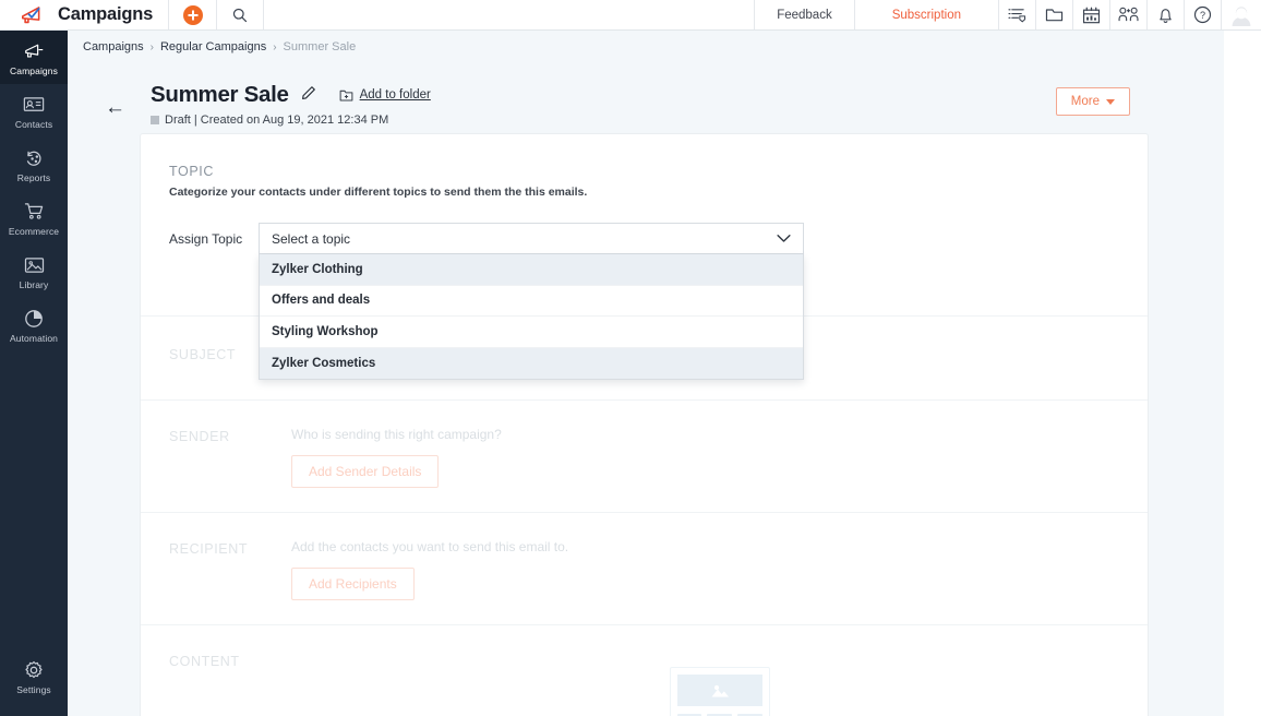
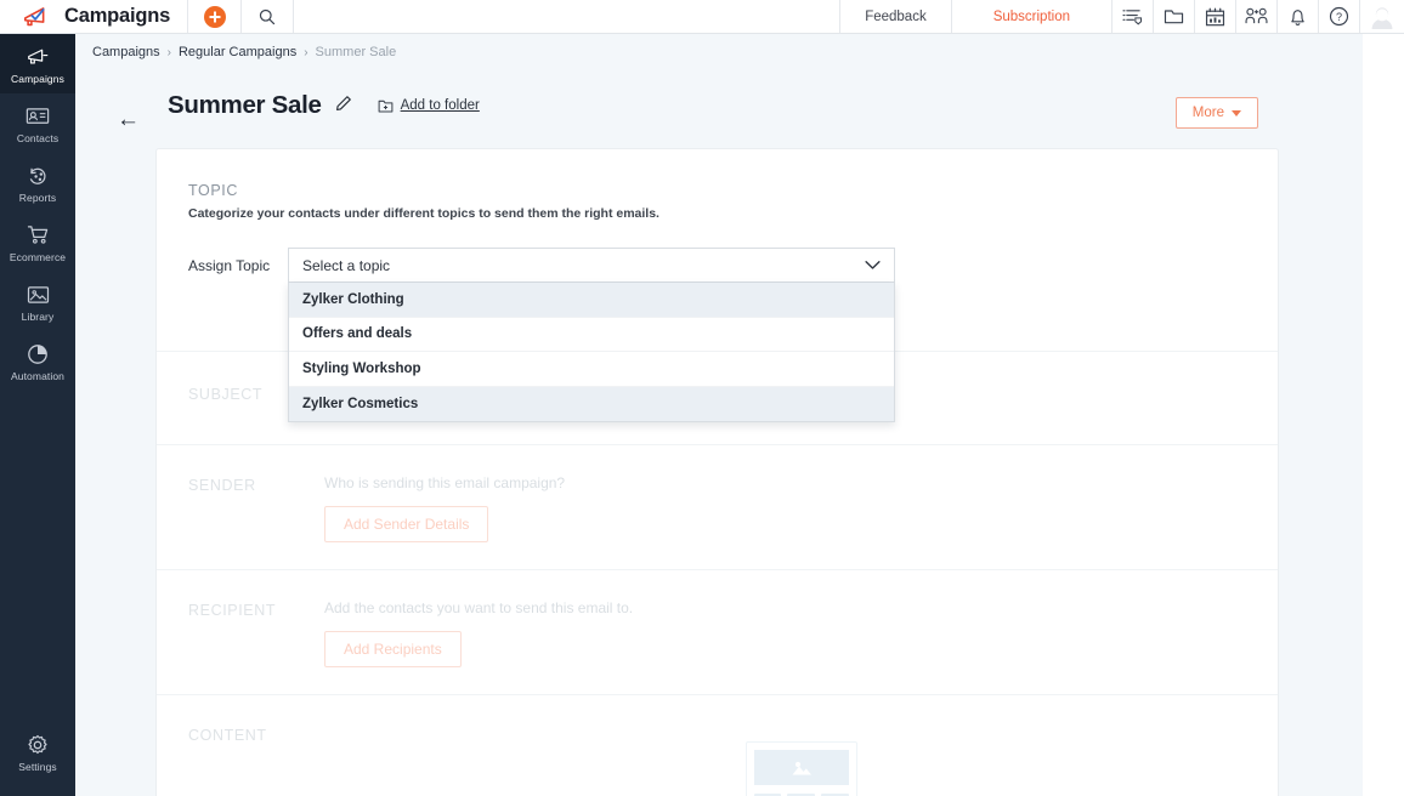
  Campaigns
  Feedback
  Subscription
  ?
  Campaigns
  Contacts
  Reports
  Ecommerce
  Library
  Automation
  Settings
  Campaigns
  ›
  Regular Campaigns
  ›
  Summer Sale
  ←
  Summer Sale
  Add to folder
- Draft | Created on Aug 19, 2021 12:34 PM
  More
  TOPIC
- Categorize your contacts under different topics to send them the this emails.
+ Categorize your contacts under different topics to send them the right emails.
  Assign Topic
  Select a topic
  Zylker Clothing
  Offers and deals
  Styling Workshop
  Zylker Cosmetics
  SUBJECT
  SENDER
- Who is sending this right campaign?
+ Who is sending this email campaign?
  Add Sender Details
  RECIPIENT
  Add the contacts you want to send this email to.
  Add Recipients
  CONTENT
